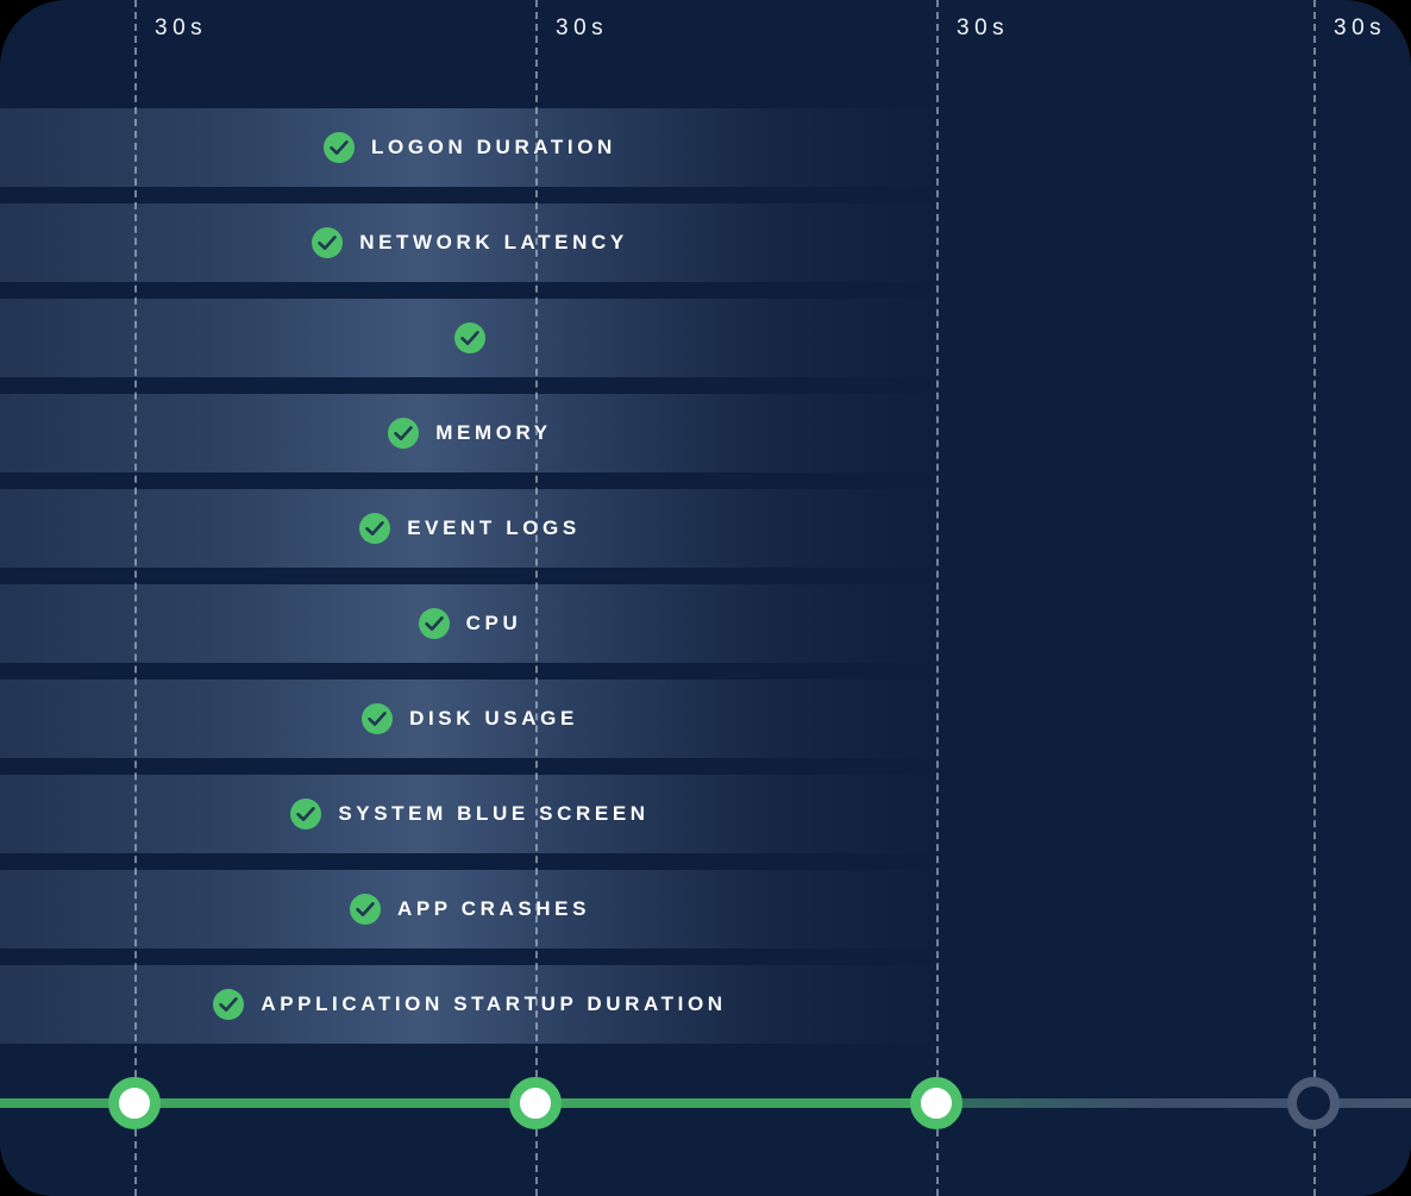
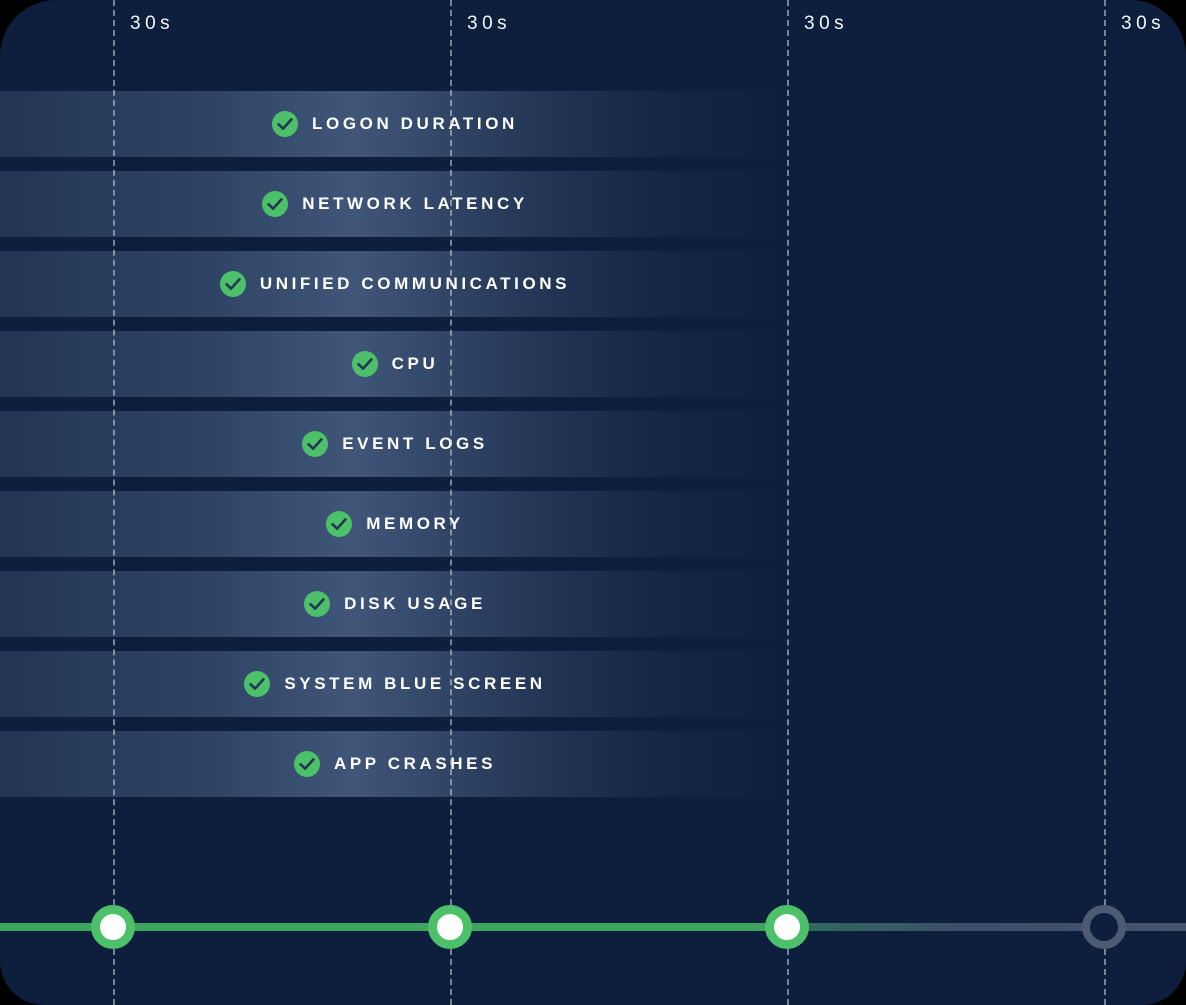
  30s
  30s
  30s
  30s
  LOGON DURATION
  NETWORK LATENCY
+ UNIFIED COMMUNICATIONS
- MEMORY
+ CPU
  EVENT LOGS
- CPU
+ MEMORY
  DISK USAGE
  SYSTEM BLUE SCREEN
  APP CRASHES
- APPLICATION STARTUP DURATION
